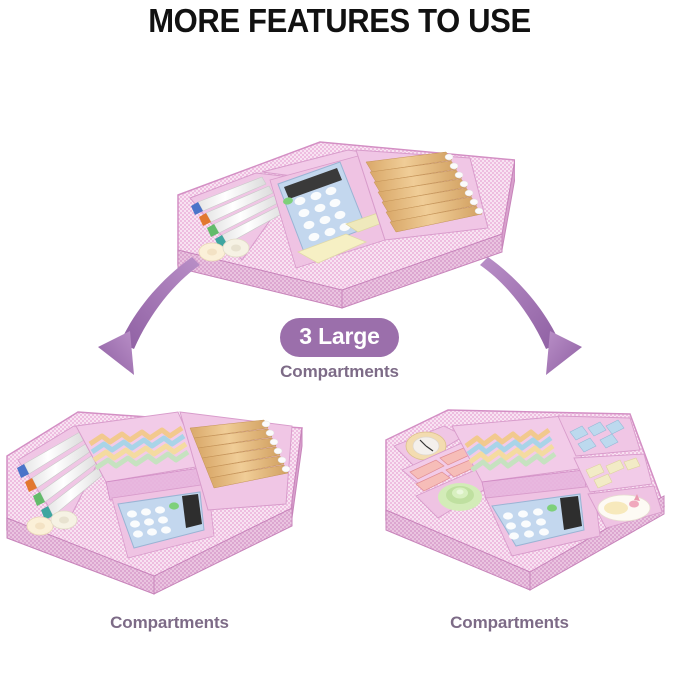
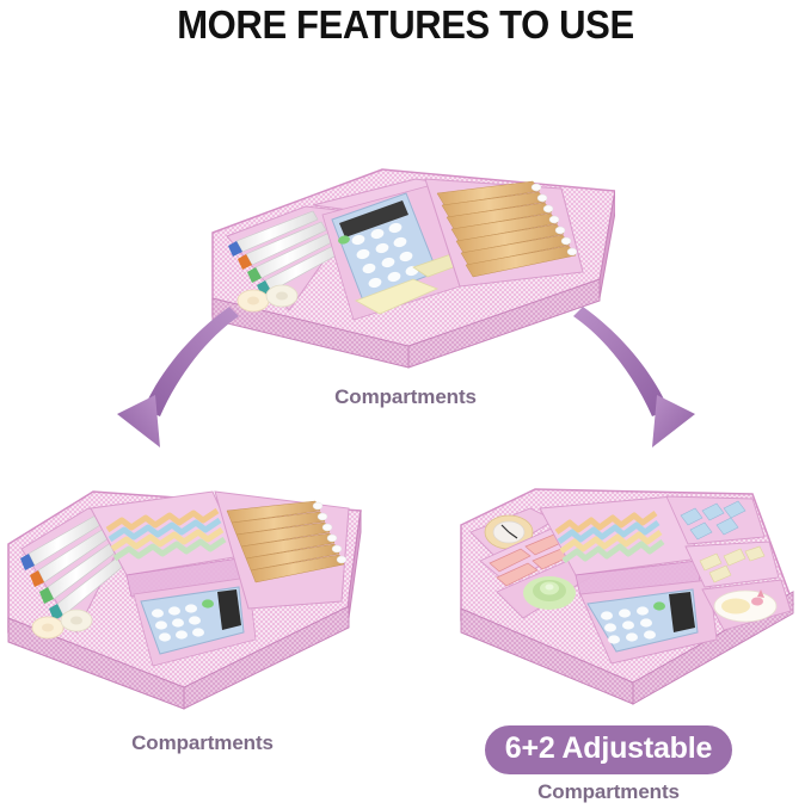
  MORE FEATURES TO USE
- 3 Large
  Compartments
  Compartments
+ 6+2 Adjustable
  Compartments
